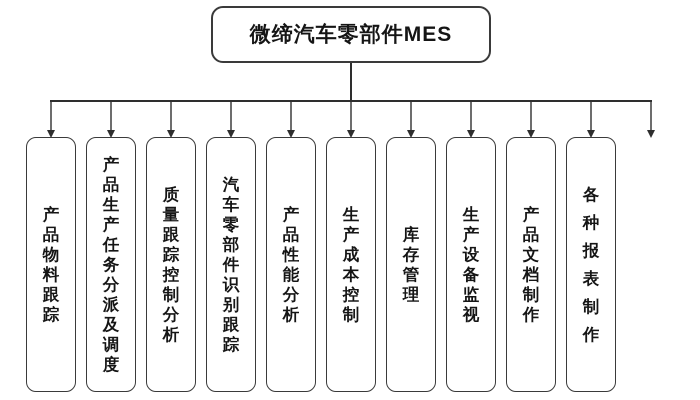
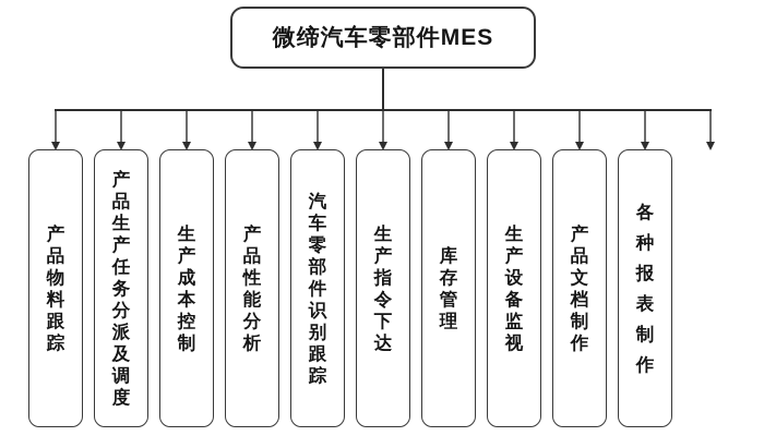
  微缔汽车零部件MES
  产品物料跟踪
  产品生产任务分派及调度
- 质量跟踪控制分析
- 汽车零部件识别跟踪
+ 生产成本控制
  产品性能分析
- 生产成本控制
+ 汽车零部件识别跟踪
+ 生产指令下达
  库存管理
  生产设备监视
  产品文档制作
  各种报表制作
